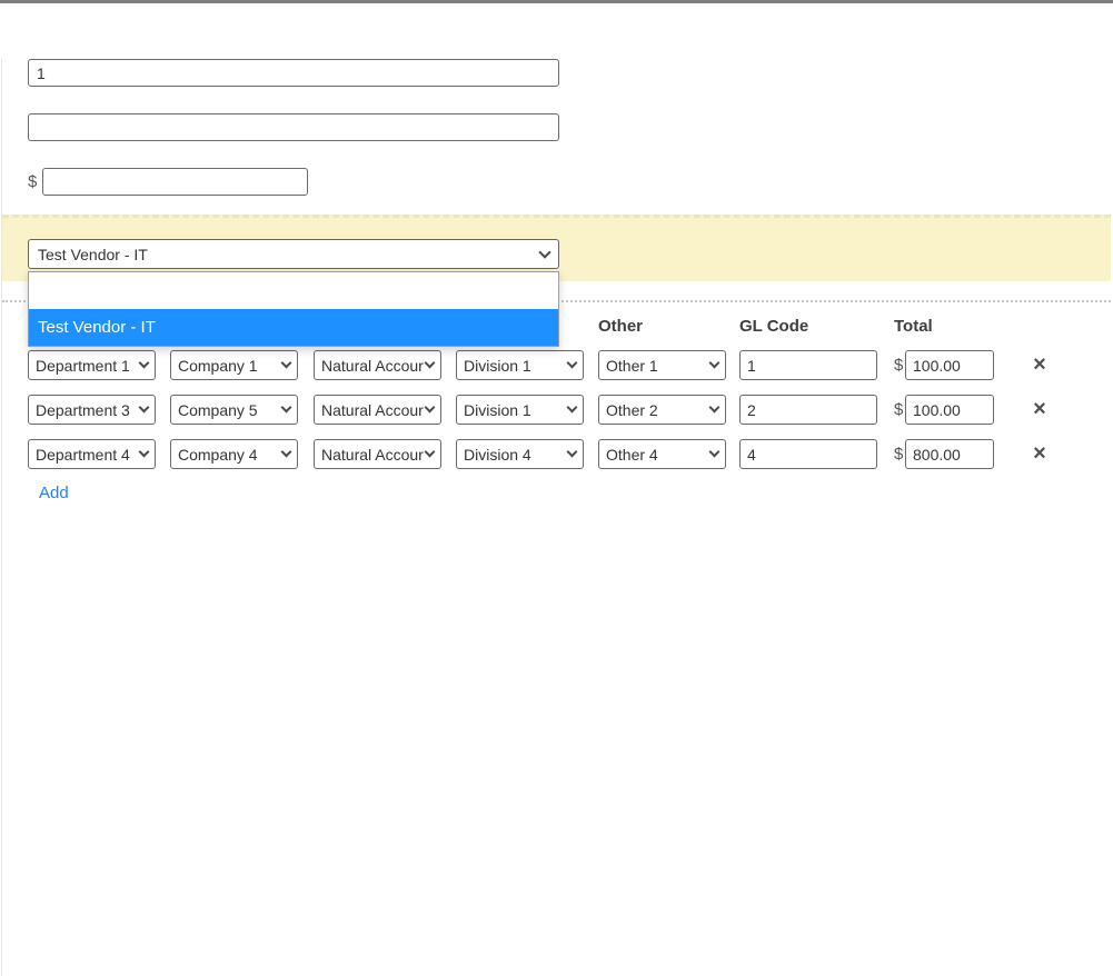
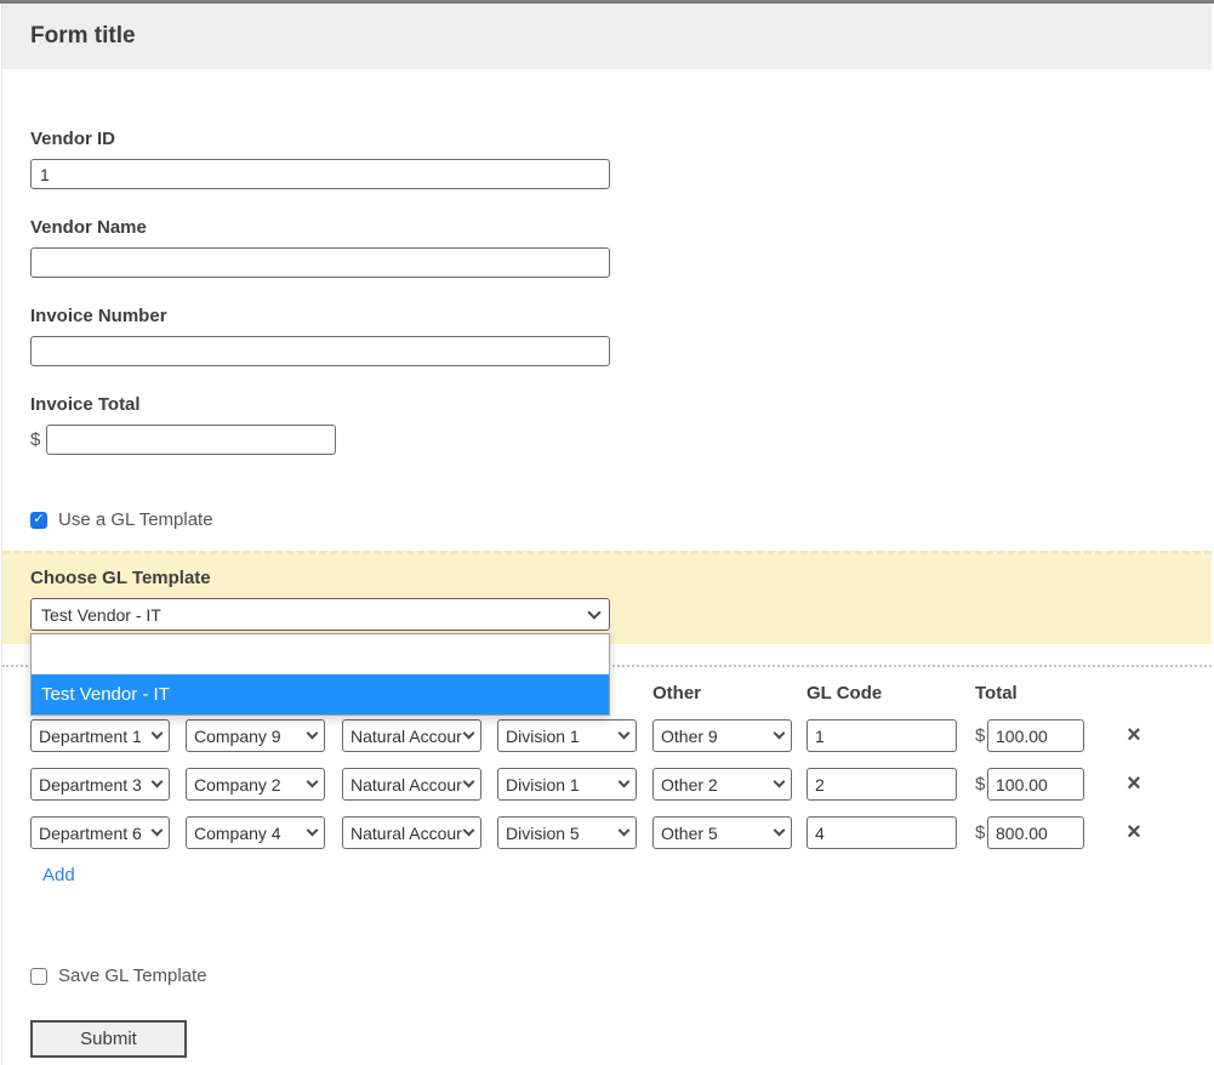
+ Form title
+ Vendor ID
  1
+ Vendor Name
+ Invoice Number
+ Invoice Total
  $
+ ✓
+ Use a GL Template
+ Choose GL Template
  Test Vendor - IT
  Test Vendor - IT
  Other
  GL Code
  Total
  Department 1
- Company 1
+ Company 9
  Natural Accour
  Division 1
- Other 1
+ Other 9
  1
  $
  100.00
  ×
  Department 3
- Company 5
+ Company 2
  Natural Accour
  Division 1
  Other 2
  2
  $
  100.00
  ×
- Department 4
+ Department 6
  Company 4
  Natural Accour
- Division 4
+ Division 5
- Other 4
+ Other 5
  4
  $
  800.00
  ×
  Add
+ Save GL Template
+ Submit
